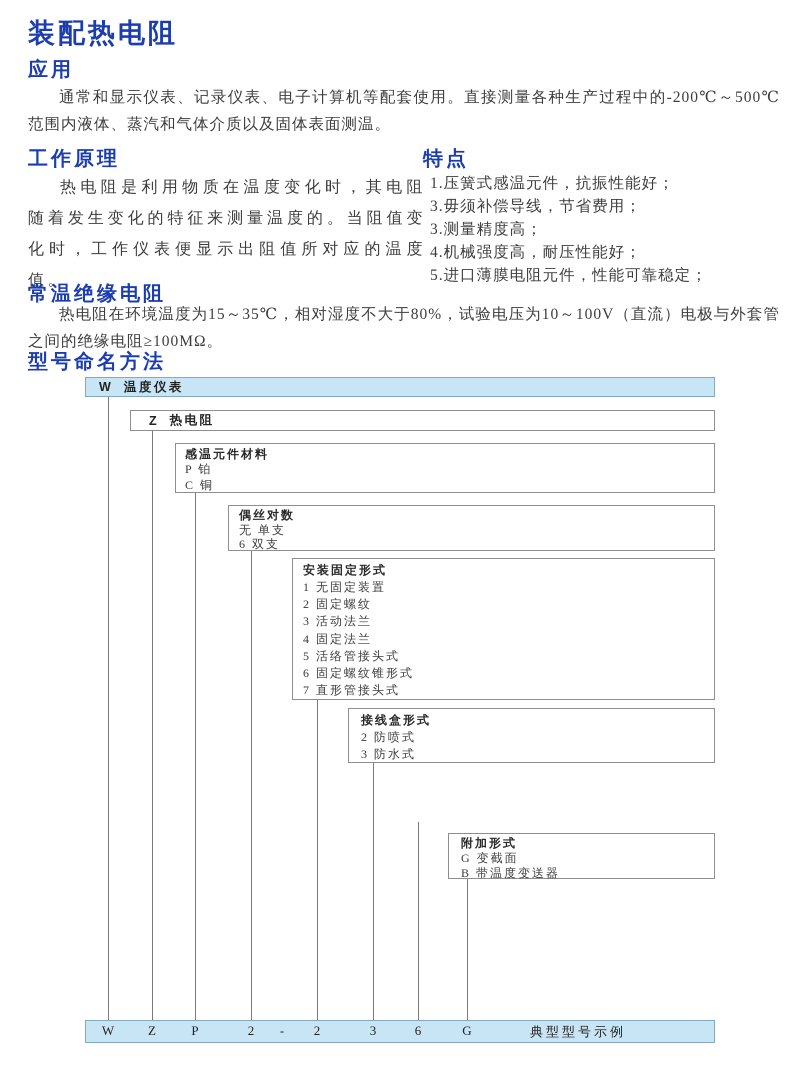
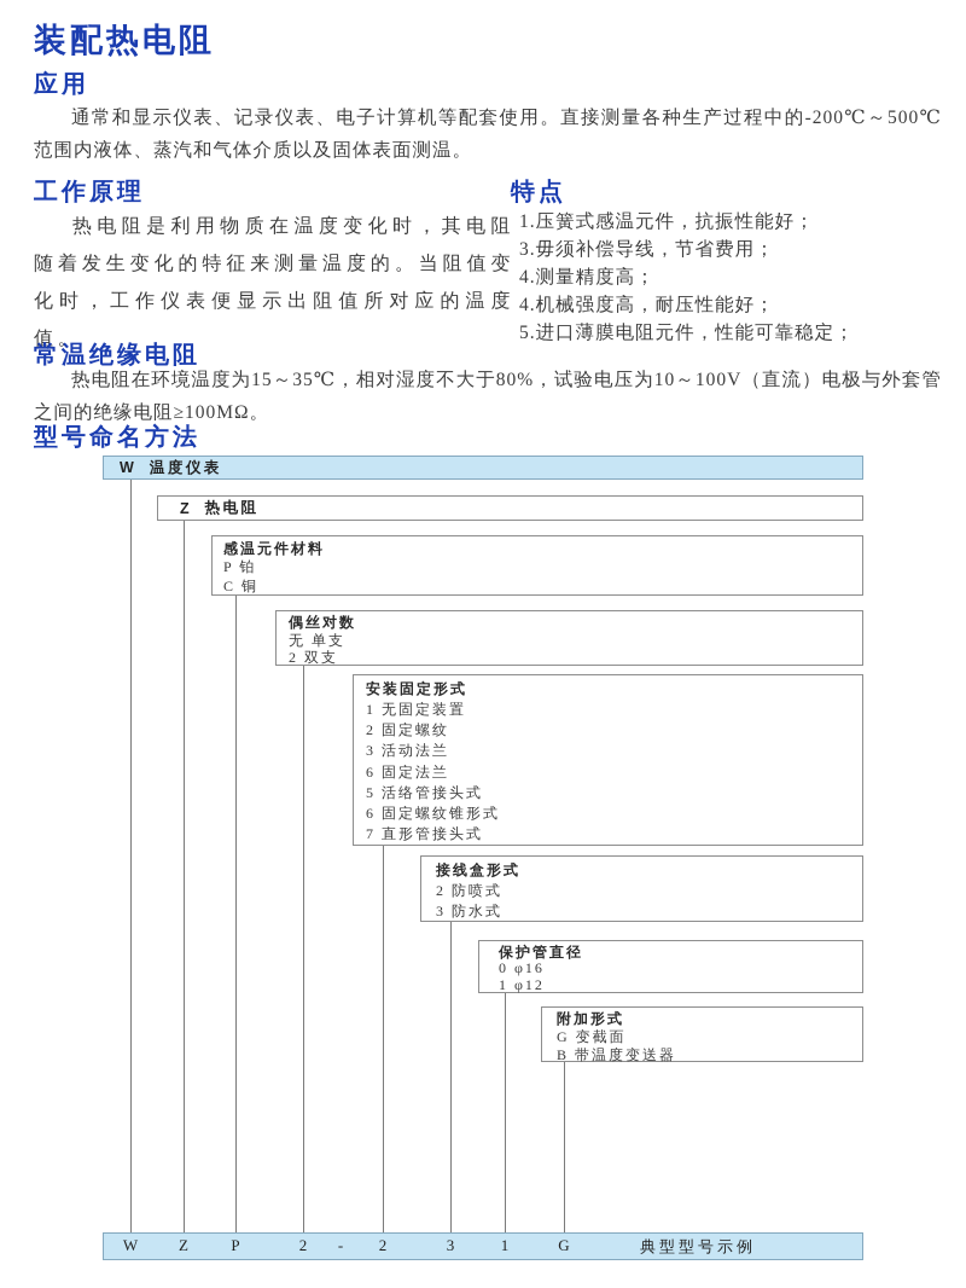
  装配热电阻
  应用
  通常和显示仪表、记录仪表、电子计算机等配套使用。直接测量各种生产过程中的-200℃～500℃范围内液体、蒸汽和气体介质以及固体表面测温。
  工作原理
  热电阻是利用物质在温度变化时，其电阻随着发生变化的特征来测量温度的。当阻值变化时，工作仪表便显示出阻值所对应的温度值。
  特点
  1.压簧式感温元件，抗振性能好；
  3.毋须补偿导线，节省费用；
- 3.测量精度高；
+ 4.测量精度高；
  4.机械强度高，耐压性能好；
  5.进口薄膜电阻元件，性能可靠稳定；
  常温绝缘电阻
  热电阻在环境温度为15～35℃，相对湿度不大于80%，试验电压为10～100V（直流）电极与外套管之间的绝缘电阻≥100MΩ。
  型号命名方法
  W
  温度仪表
  Z
  热电阻
  感温元件材料
  P 铂
  C 铜
  偶丝对数
  无 单支
- 6 双支
+ 2 双支
  安装固定形式
  1 无固定装置
  2 固定螺纹
  3 活动法兰
- 4 固定法兰
+ 6 固定法兰
  5 活络管接头式
  6 固定螺纹锥形式
  7 直形管接头式
  接线盒形式
  2 防喷式
  3 防水式
+ 保护管直径
+ 0 φ16
+ 1 φ12
  附加形式
  G 变截面
  B 带温度变送器
  W
  Z
  P
  2
  -
  2
  3
- 6
+ 1
  G
  典型型号示例
